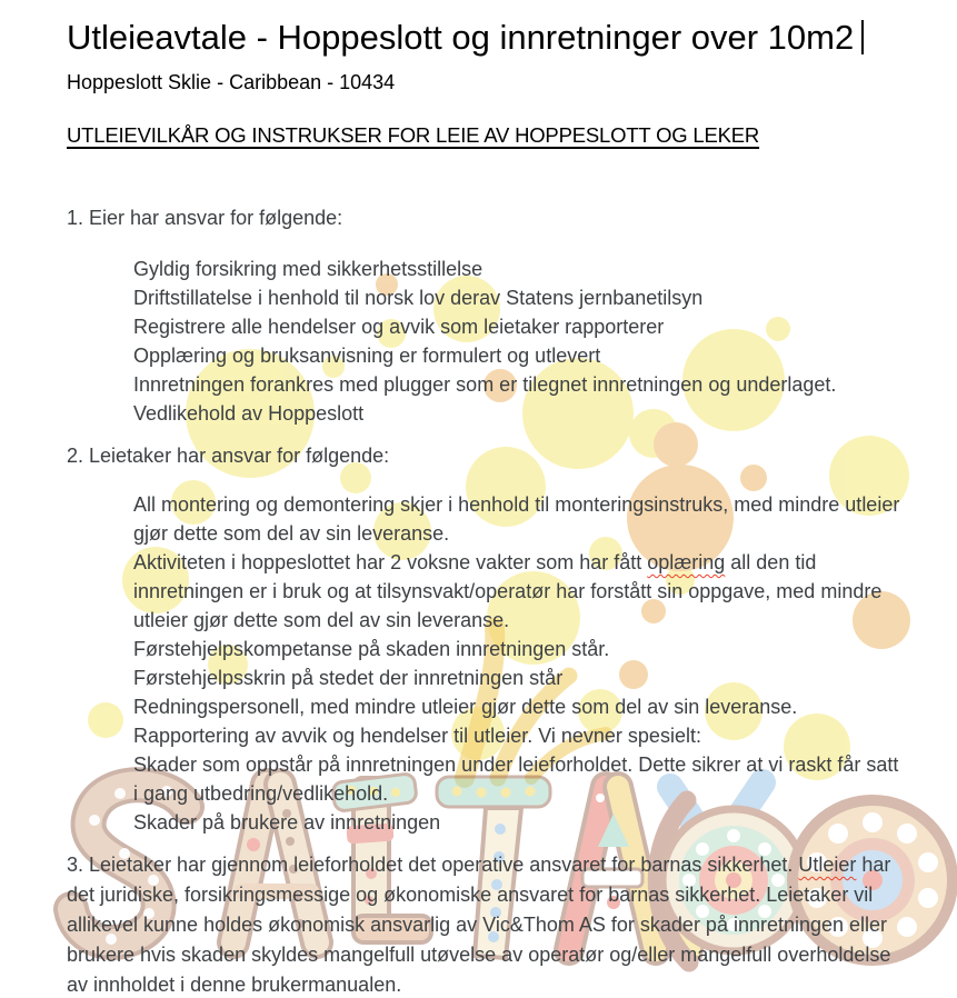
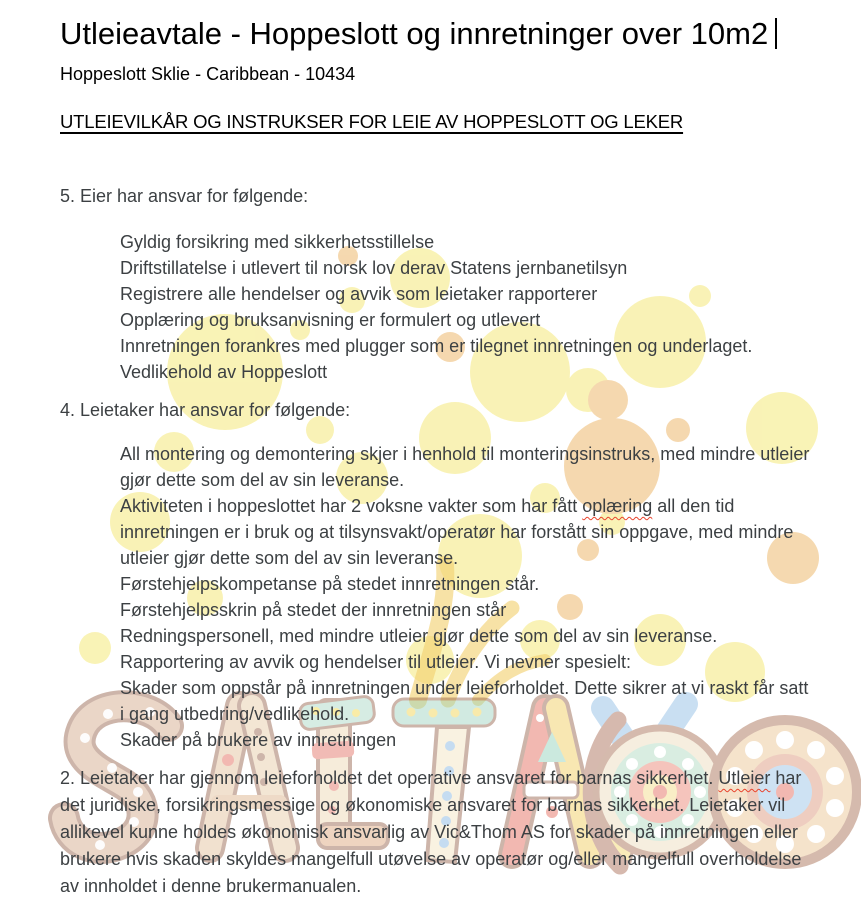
  Utleieavtale - Hoppeslott og innretninger over 10m2
  Hoppeslott Sklie - Caribbean - 10434
  UTLEIEVILKÅR OG INSTRUKSER FOR LEIE AV HOPPESLOTT OG LEKER
- 1. Eier har ansvar for følgende:
+ 5. Eier har ansvar for følgende:
  Gyldig forsikring med sikkerhetsstillelse
- Driftstillatelse i henhold til norsk lov derav Statens jernbanetilsyn
+ Driftstillatelse i utlevert til norsk lov derav Statens jernbanetilsyn
  Registrere alle hendelser og avvik som leietaker rapporterer
  Opplæring og bruksanvisning er formulert og utlevert
  Innretningen forankres med plugger som er tilegnet innretningen og underlaget.
  Vedlikehold av Hoppeslott
- 2. Leietaker har ansvar for følgende:
+ 4. Leietaker har ansvar for følgende:
  All montering og demontering skjer i henhold til monteringsinstruks, med mindre utleier gjør dette som del av sin leveranse.
  Aktiviteten i hoppeslottet har 2 voksne vakter som har fått oplæring all den tid innretningen er i bruk og at tilsynsvakt/operatør har forstått sin oppgave, med mindre utleier gjør dette som del av sin leveranse.
- Førstehjelpskompetanse på skaden innretningen står.
+ Førstehjelpskompetanse på stedet innretningen står.
  Førstehjelpsskrin på stedet der innretningen står
  Redningspersonell, med mindre utleier gjør dette som del av sin leveranse.
  Rapportering av avvik og hendelser til utleier. Vi nevner spesielt:
  Skader som oppstår på innretningen under leieforholdet. Dette sikrer at vi raskt får satt i gang utbedring/vedlikehold.
  Skader på brukere av innretningen
- 3. Leietaker har gjennom leieforholdet det operative ansvaret for barnas sikkerhet. Utleier har det juridiske, forsikringsmessige og økonomiske ansvaret for barnas sikkerhet. Leietaker vil allikevel kunne holdes økonomisk ansvarlig av Vic&Thom AS for skader på innretningen eller brukere hvis skaden skyldes mangelfull utøvelse av operatør og/eller mangelfull overholdelse av innholdet i denne brukermanualen.
+ 2. Leietaker har gjennom leieforholdet det operative ansvaret for barnas sikkerhet. Utleier har det juridiske, forsikringsmessige og økonomiske ansvaret for barnas sikkerhet. Leietaker vil allikevel kunne holdes økonomisk ansvarlig av Vic&Thom AS for skader på innretningen eller brukere hvis skaden skyldes mangelfull utøvelse av operatør og/eller mangelfull overholdelse av innholdet i denne brukermanualen.
